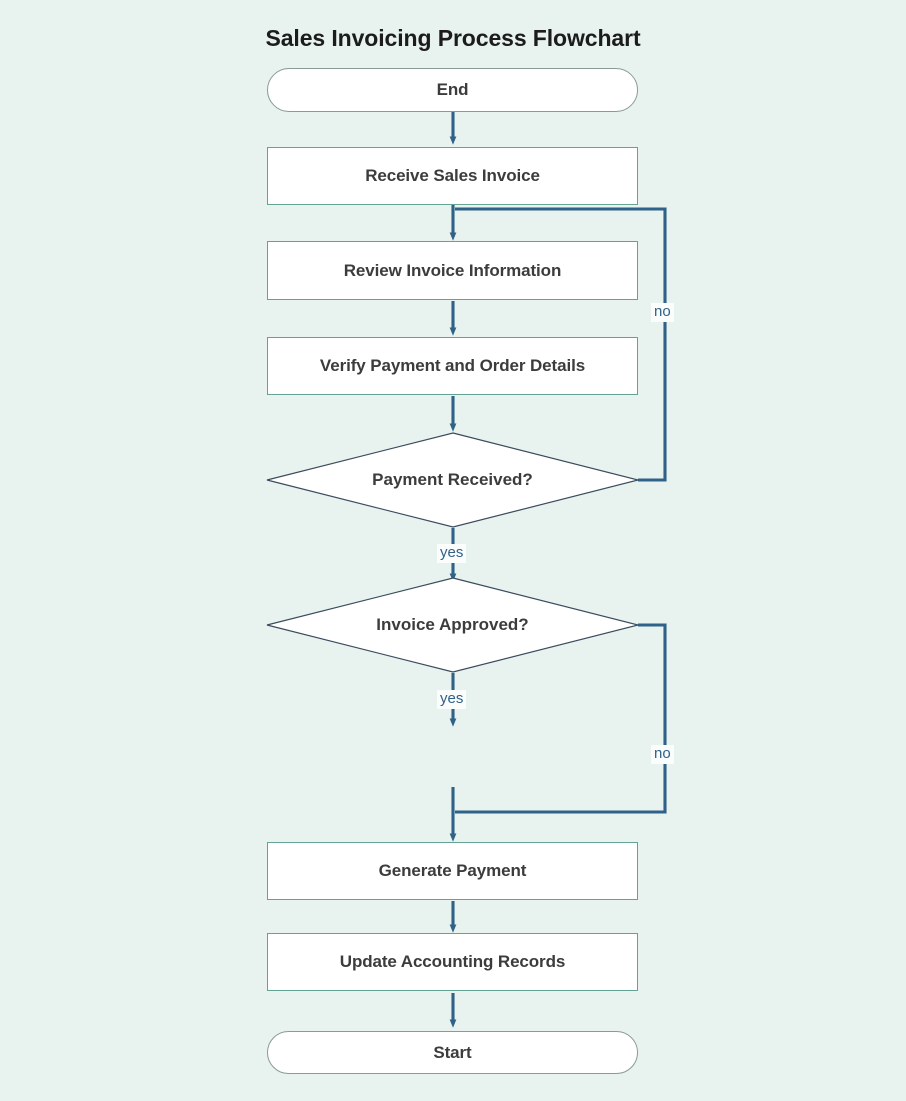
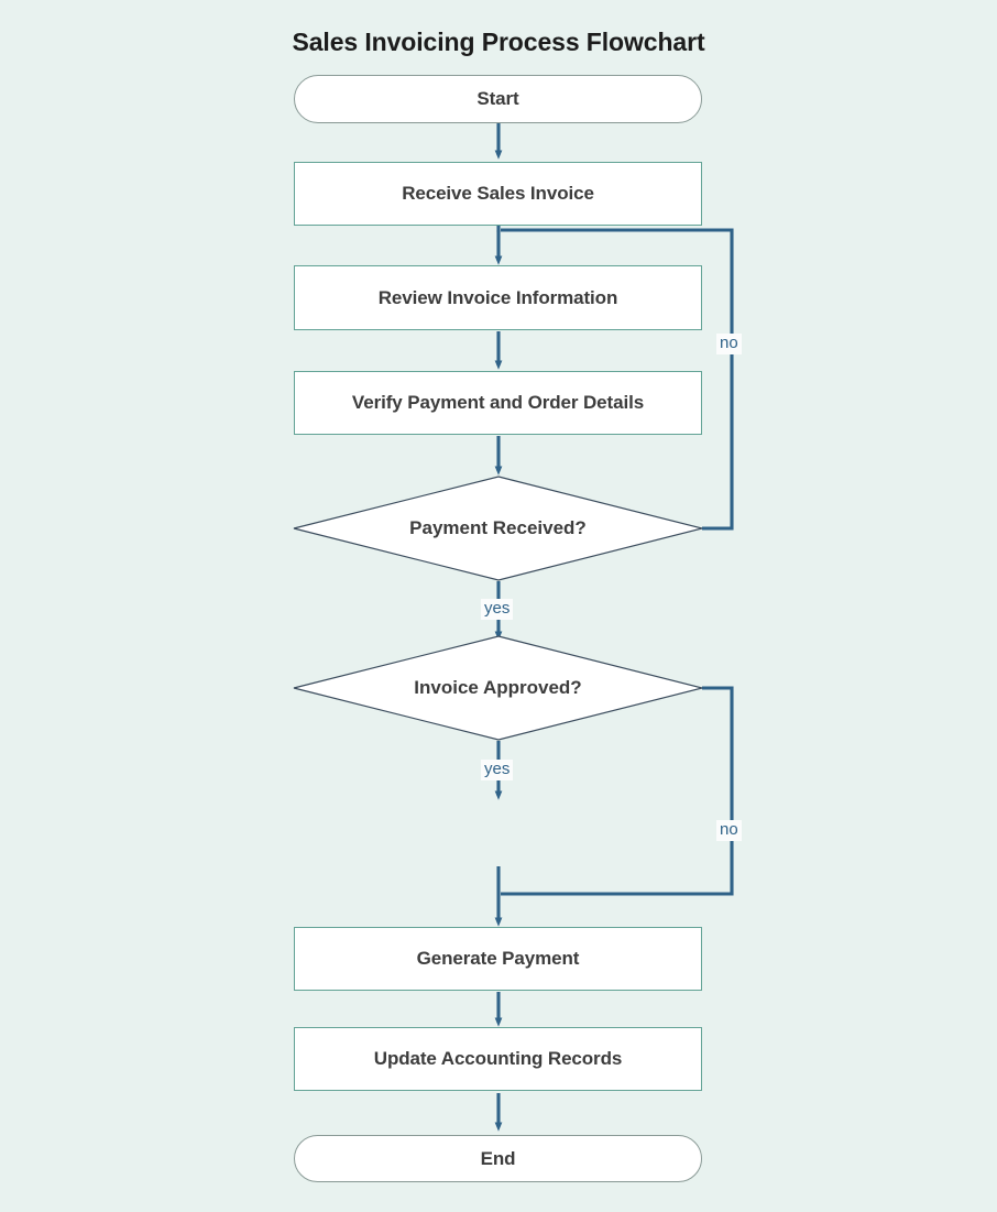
  Sales Invoicing Process Flowchart
- End
+ Start
  Receive Sales Invoice
  Review Invoice Information
  Verify Payment and Order Details
  Payment Received?
  Invoice Approved?
  Generate Payment
  Update Accounting Records
- Start
+ End
  no
  yes
  yes
  no
